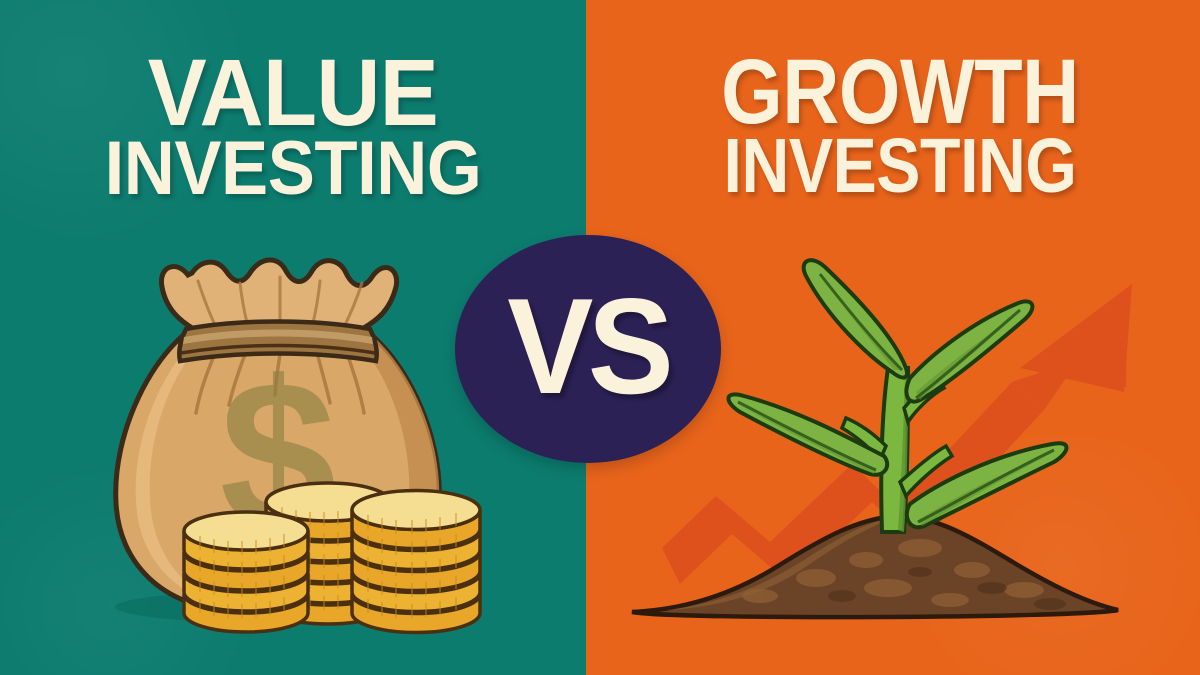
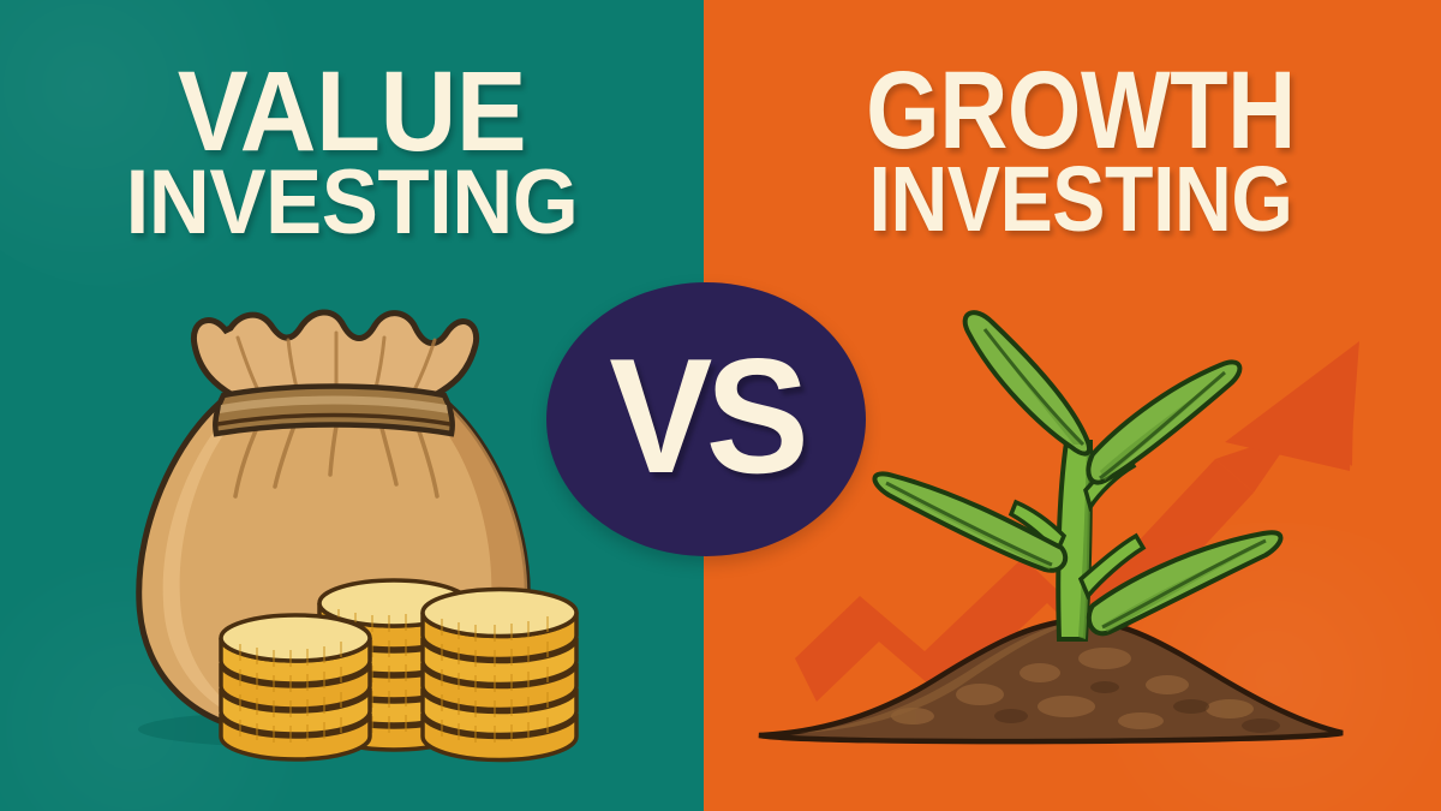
  VALUE
  INVESTING
- $
  GROWTH
  INVESTING
  VS
